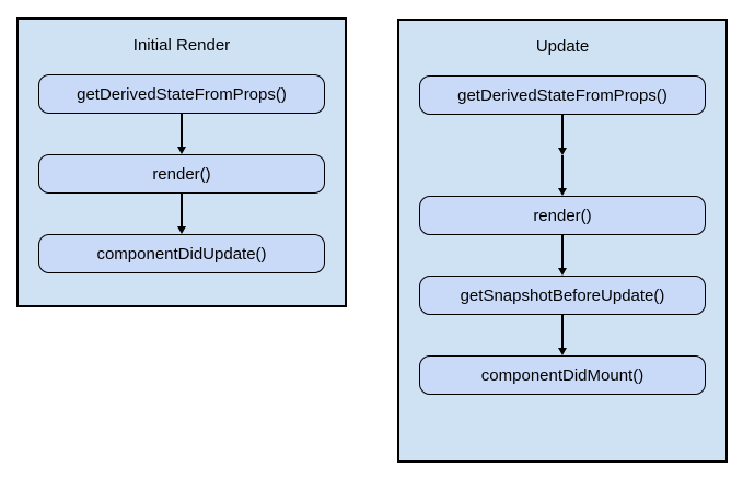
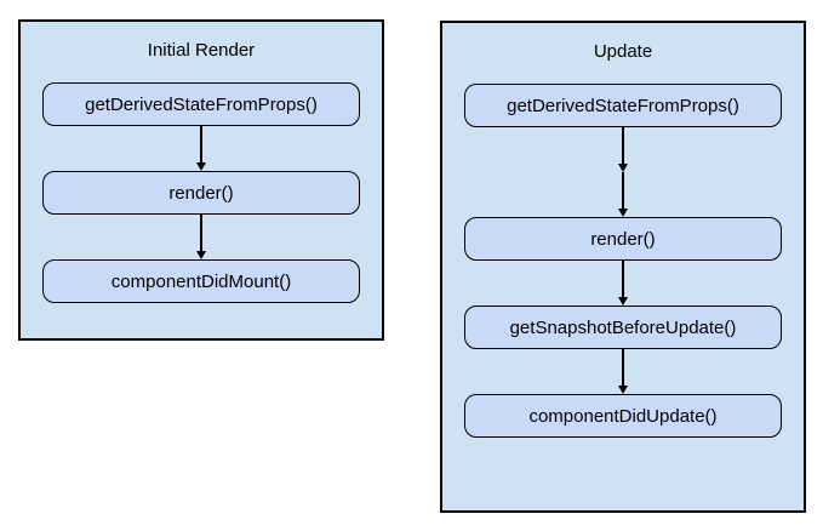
  Initial Render
  getDerivedStateFromProps()
  render()
- componentDidUpdate()
+ componentDidMount()
  Update
  getDerivedStateFromProps()
  render()
  getSnapshotBeforeUpdate()
- componentDidMount()
+ componentDidUpdate()
